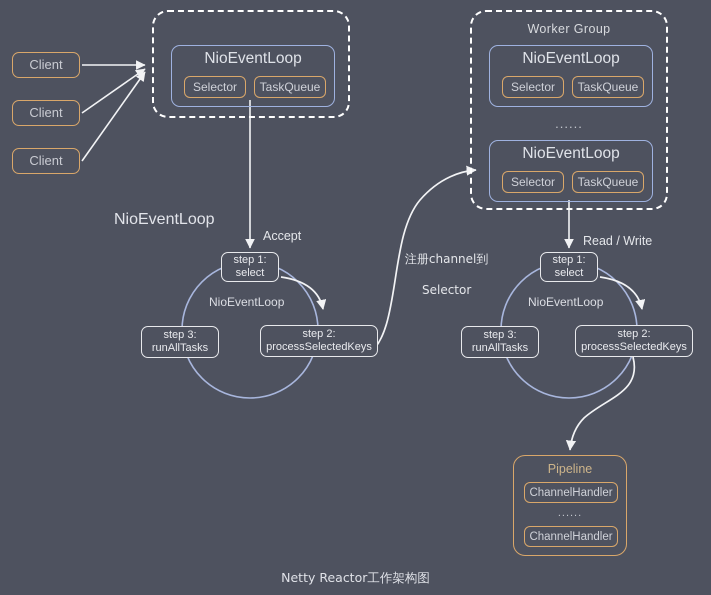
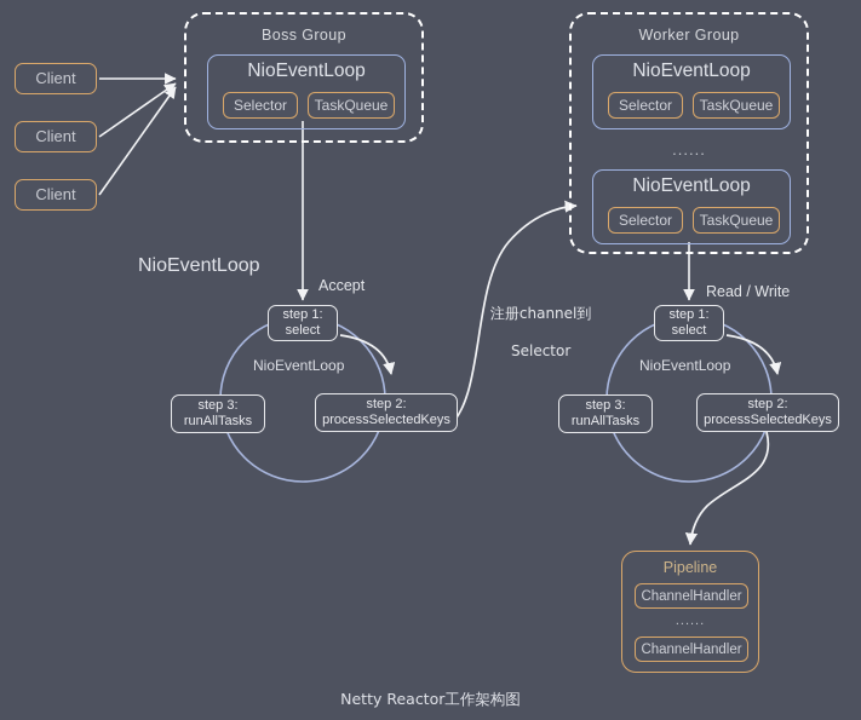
  Client
  Client
  Client
+ Boss Group
  NioEventLoop
  Selector
  TaskQueue
  Worker Group
  NioEventLoop
  Selector
  TaskQueue
  ......
  NioEventLoop
  Selector
  TaskQueue
  NioEventLoop
  Accept
  NioEventLoop
  step 1:
  select
  step 2:
  processSelectedKeys
  step 3:
  runAllTasks
  注册channel到
  Selector
  Read / Write
  NioEventLoop
  step 1:
  select
  step 2:
  processSelectedKeys
  step 3:
  runAllTasks
  Pipeline
  ChannelHandler
  ......
  ChannelHandler
  Netty Reactor工作架构图
